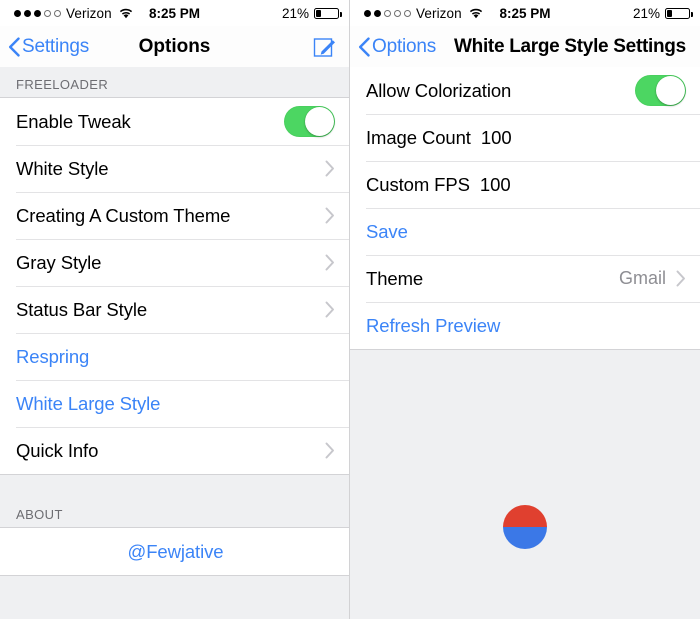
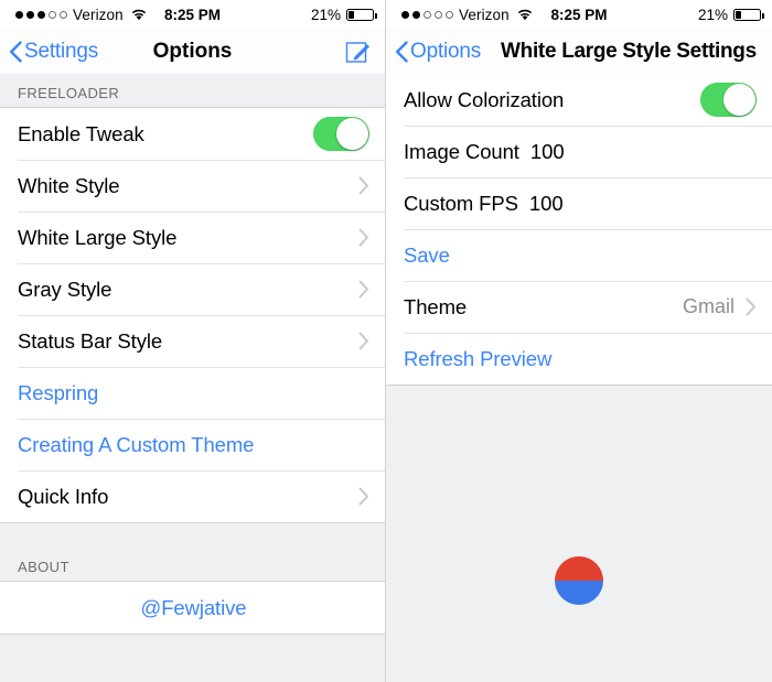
  Verizon
  8:25 PM
  21%
  Settings
  Options
  FREELOADER
  Enable Tweak
  White Style
- Creating A Custom Theme
+ White Large Style
  Gray Style
  Status Bar Style
  Respring
- White Large Style
+ Creating A Custom Theme
  Quick Info
  ABOUT
  @Fewjative
  Verizon
  8:25 PM
  21%
  Options
  White Large Style Settings
  Allow Colorization
  Image Count
  100
  Custom FPS
  100
  Save
  Theme
  Gmail
  Refresh Preview
